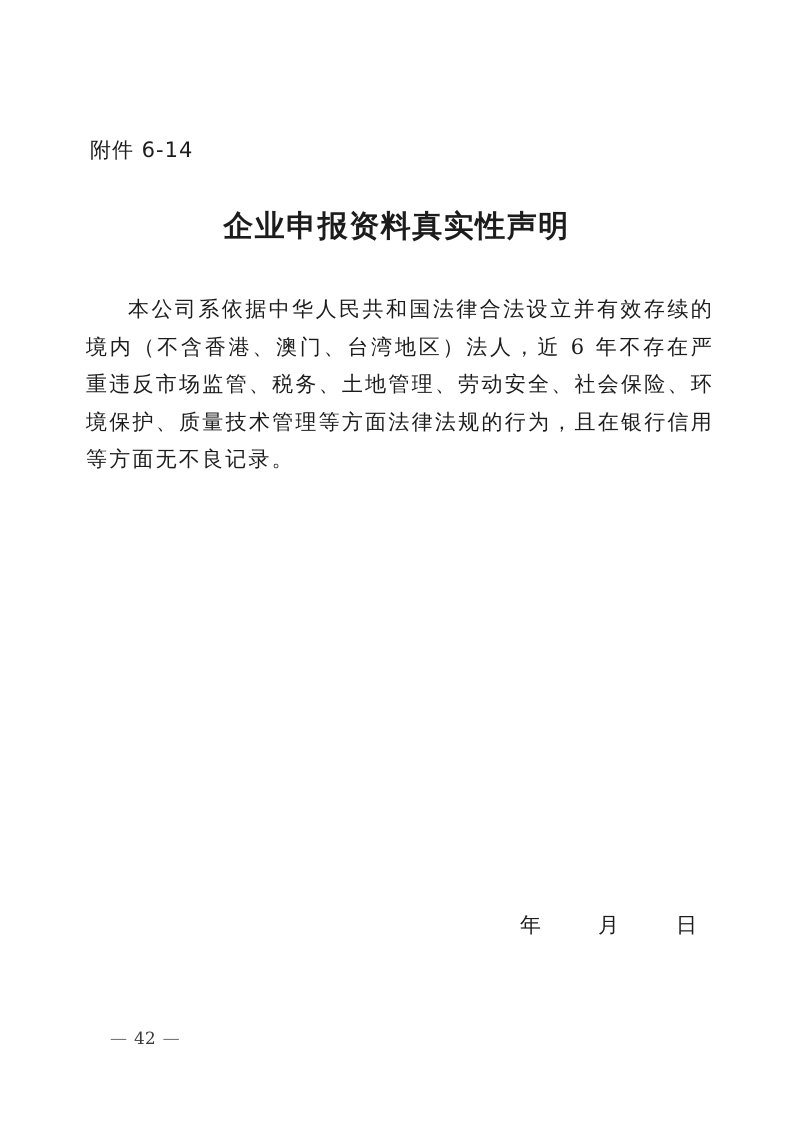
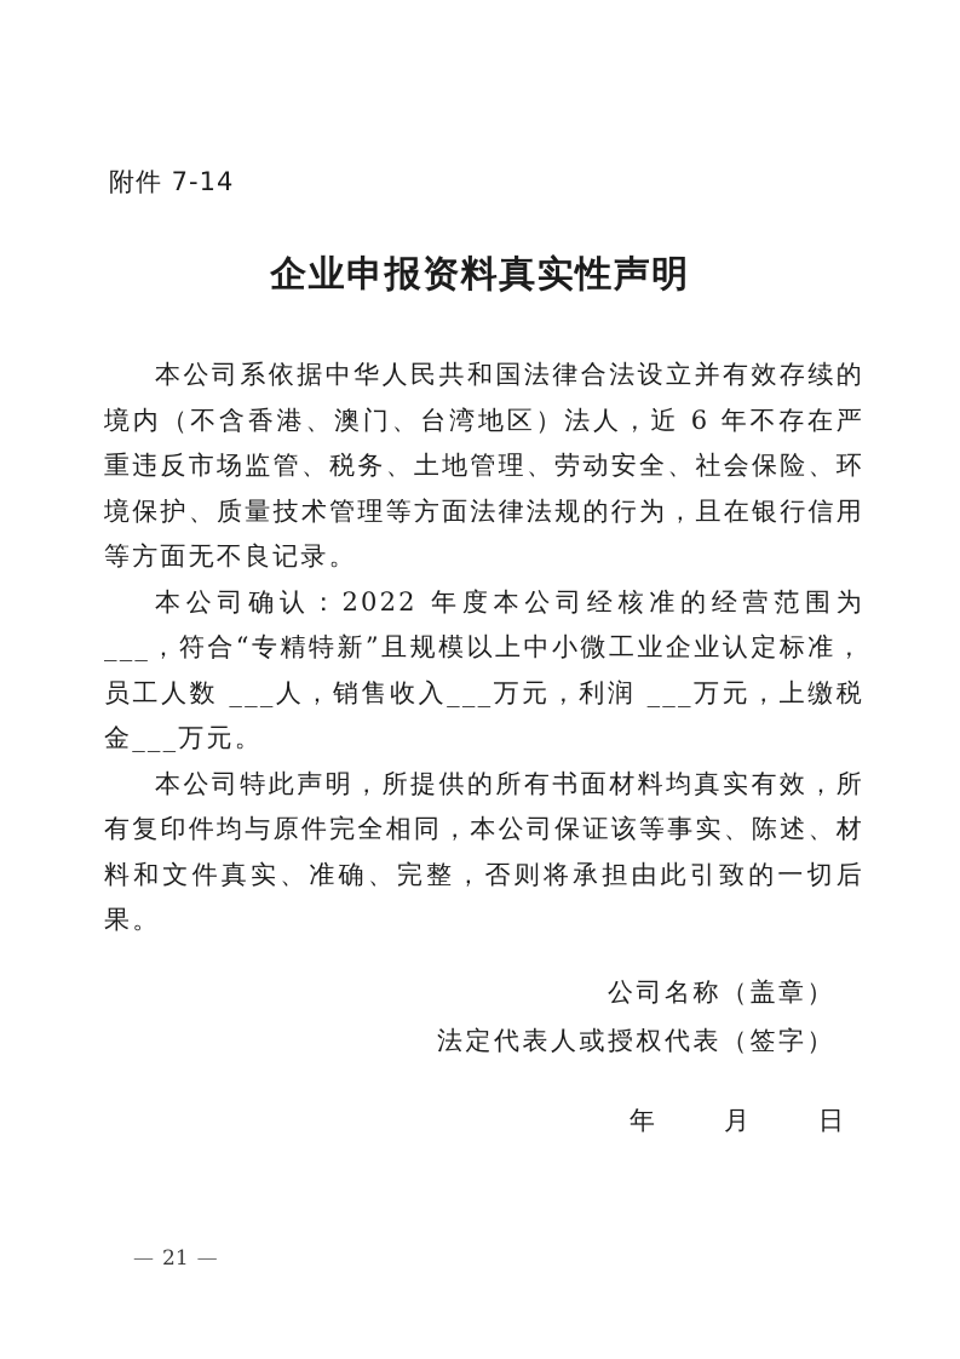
- 附件 6-14
+ 附件 7-14
  企业申报资料真实性声明
  本公司系依据中华人民共和国法律合法设立并有效存续的境内（不含香港、澳门、台湾地区）法人，近 6 年不存在严重违反市场监管、税务、土地管理、劳动安全、社会保险、环境保护、质量技术管理等方面法律法规的行为，且在银行信用等方面无不良记录。
+ 本公司确认：2022 年度本公司经核准的经营范围为___，符合“专精特新”且规模以上中小微工业企业认定标准，员工人数 ___人，销售收入___万元，利润 ___万元，上缴税金___万元。
+ 本公司特此声明，所提供的所有书面材料均真实有效，所有复印件均与原件完全相同，本公司保证该等事实、陈述、材料和文件真实、准确、完整，否则将承担由此引致的一切后果。
+ 公司名称（盖章）
+ 法定代表人或授权代表（签字）
  年 月 日
- — 42 —
+ — 21 —
